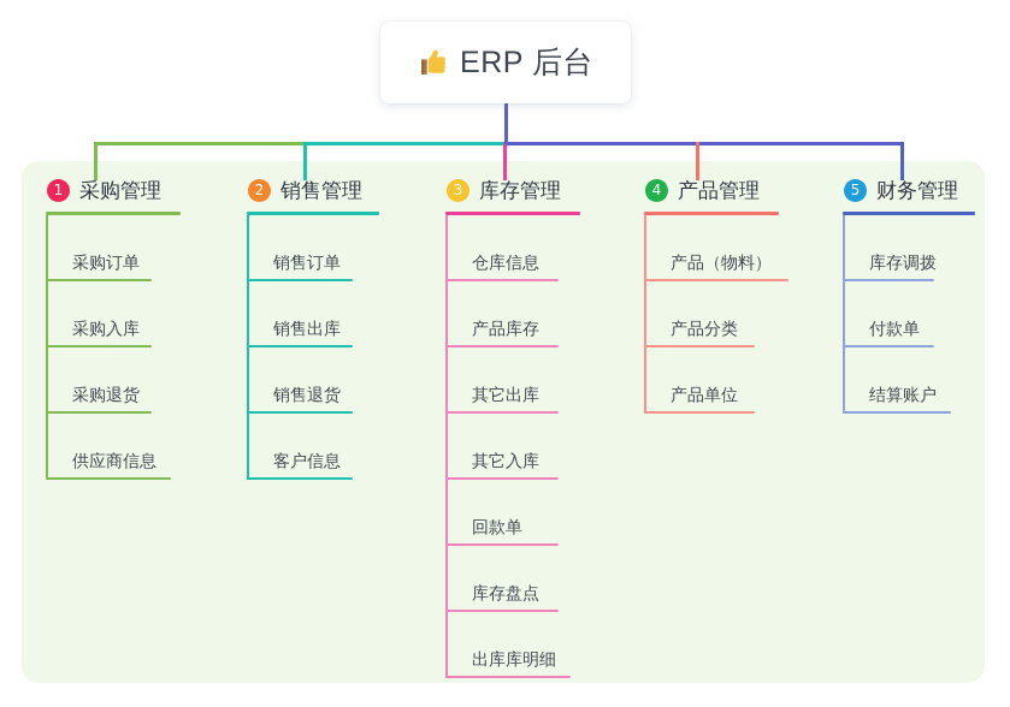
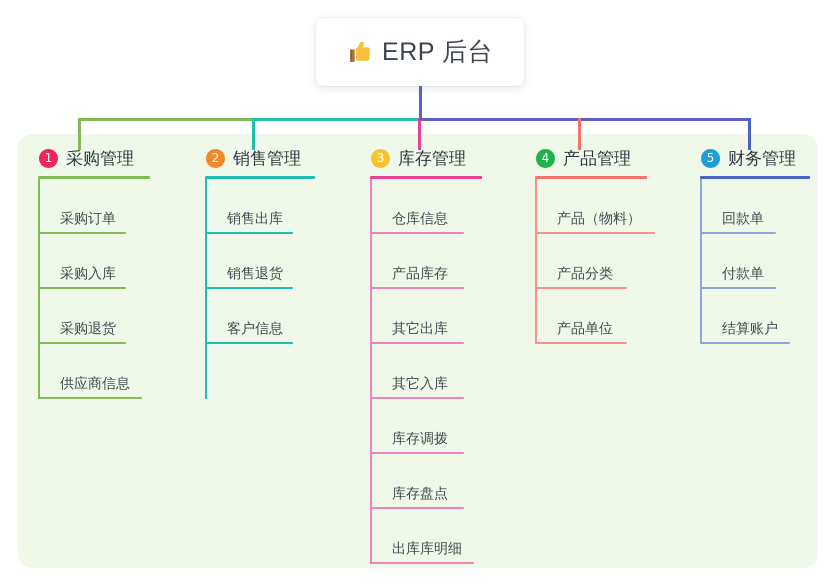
  ERP 后台
  1
  采购管理
  采购订单
  采购入库
  采购退货
  供应商信息
  2
  销售管理
- 销售订单
  销售出库
  销售退货
  客户信息
  3
  库存管理
  仓库信息
  产品库存
  其它出库
  其它入库
- 回款单
+ 库存调拨
  库存盘点
  出库库明细
  4
  产品管理
  产品（物料）
  产品分类
  产品单位
  5
  财务管理
- 库存调拨
+ 回款单
  付款单
  结算账户
